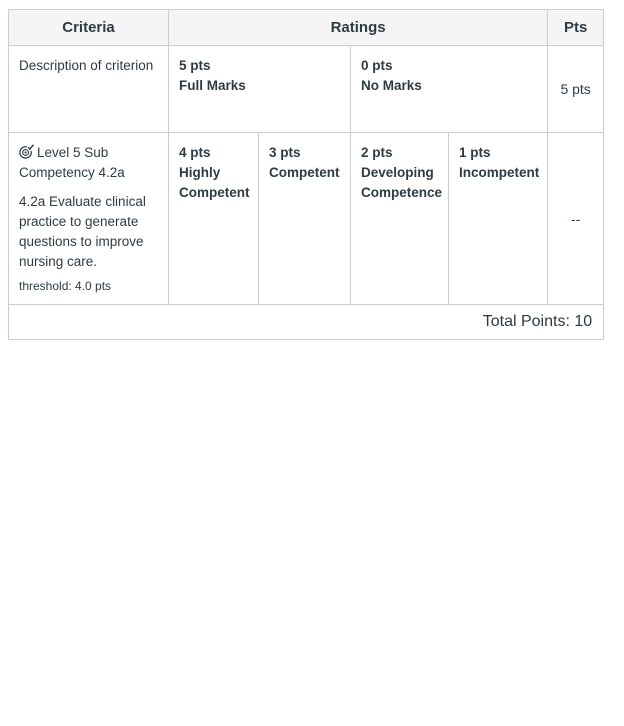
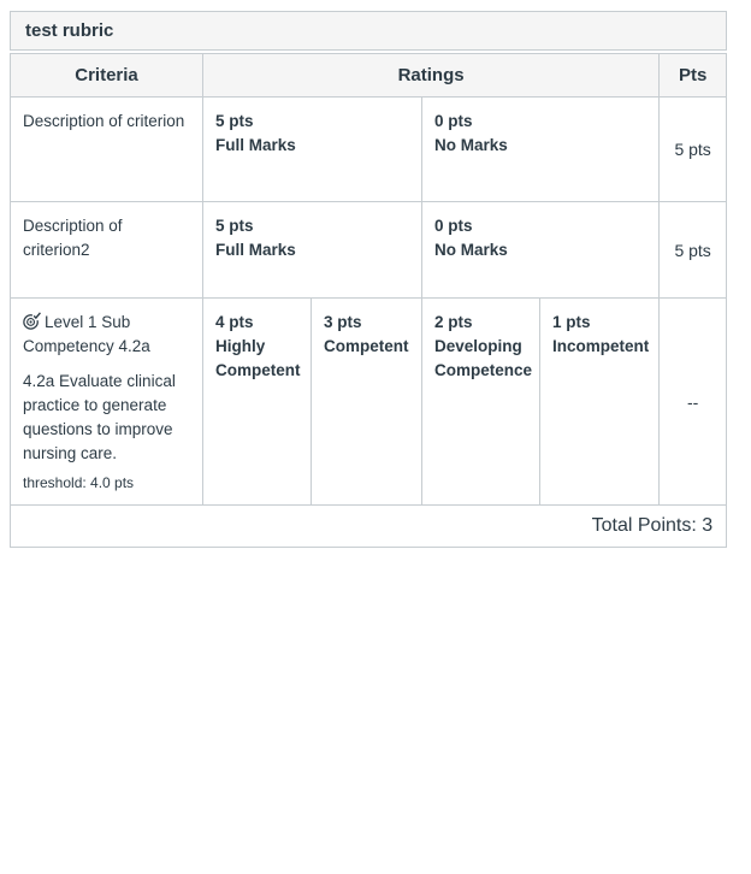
+ test rubric
  Criteria	Ratings	Pts
  Description of criterion	5 pts Full Marks	0 pts No Marks	5 pts
+ Description of criterion2	5 pts Full Marks	0 pts No Marks	5 pts
- Level 5 Sub Competency 4.2a 4.2a Evaluate clinical practice to generate questions to improve nursing care. threshold: 4.0 pts	4 pts Highly Competent	3 pts Competent	2 pts Developing Competence	1 pts Incompetent	--
+ Level 1 Sub Competency 4.2a 4.2a Evaluate clinical practice to generate questions to improve nursing care. threshold: 4.0 pts	4 pts Highly Competent	3 pts Competent	2 pts Developing Competence	1 pts Incompetent	--
- Total Points: 10
+ Total Points: 3
